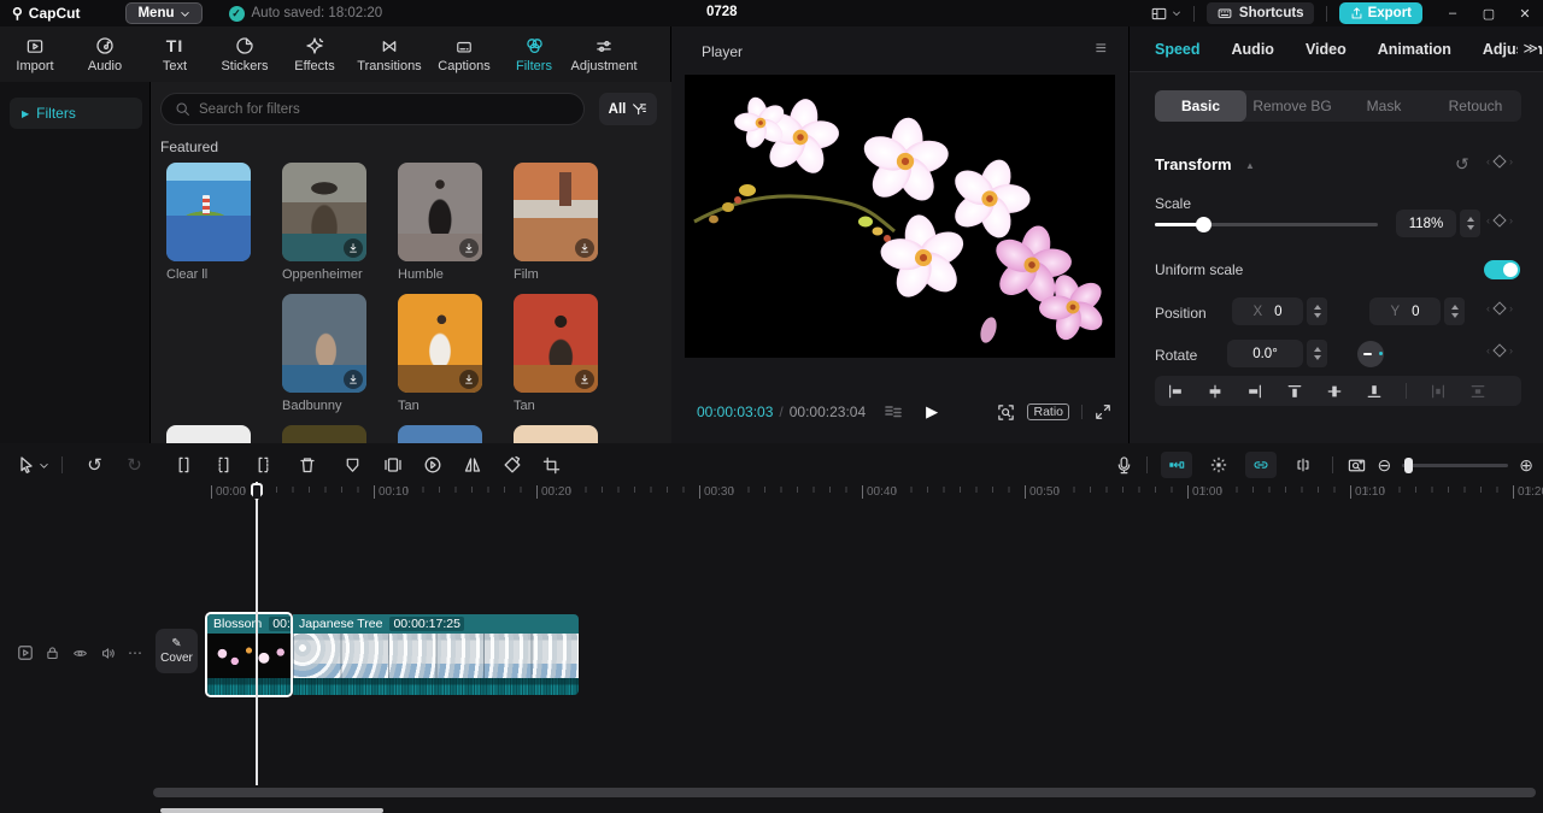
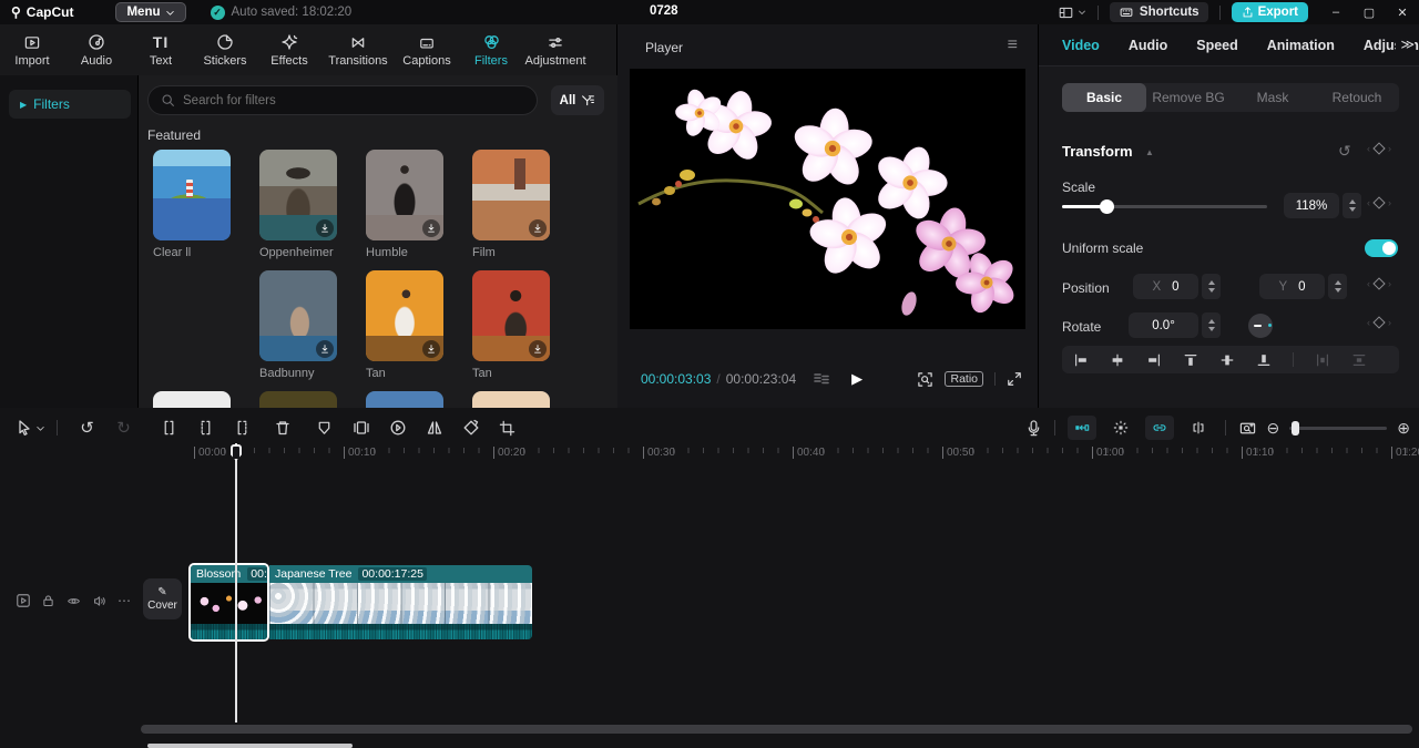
  ⚲
  CapCut
  Menu
  ✓
  Auto saved: 18:02:20
  0728
  Shortcuts
  Export
  –
  ▢
  ✕
  Import
  Audio
  TI
  Text
  Stickers
  Effects
  Transitions
  Captions
  Filters
  Adjustment
  ▶
  Filters
  Search for filters
  All
  Featured
  Clear ll
  Oppenheimer
  Humble
  Film
  Badbunny
  Tan
  Tan
  Player
  ≡
  00:00:03:03
  /
  00:00:23:04
  ▶
  Ratio
- Speed
+ Video
  Audio
- Video
+ Speed
  Animation
  ≫
  Basic
  Remove BG
  Mask
  Retouch
  Transform
  ▲
  ↺
  ‹
  ›
  Scale
  118%
  ‹
  ›
  Uniform scale
  Position
  X
  0
  Y
  0
  ‹
  ›
  Rotate
  0.0°
  ‹
  ›
  ↺
  ↻
  ⊖
  ⊕
  00:00
  00:10
  00:20
  00:30
  00:40
  00:50
  01:00
  01:10
  01:2
  ⋯
  ✎
  Cover
  Blosso
  00:
  Japanese Tree
  00:00:17:25
